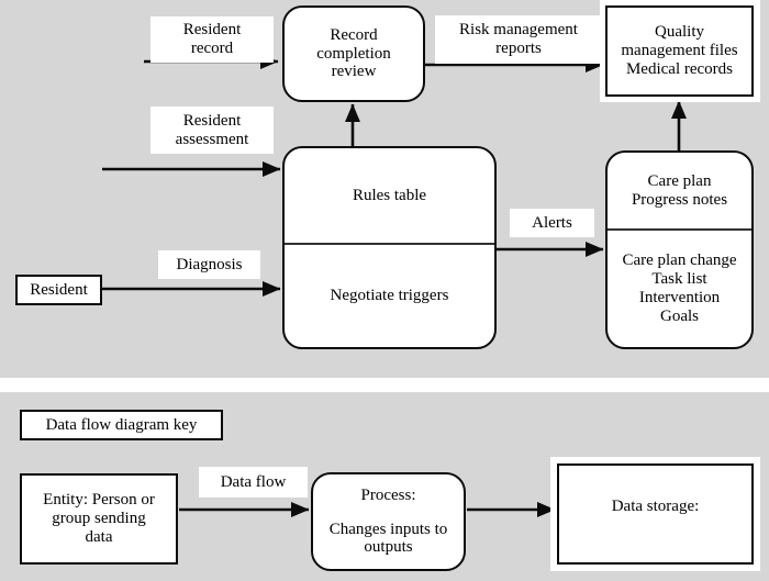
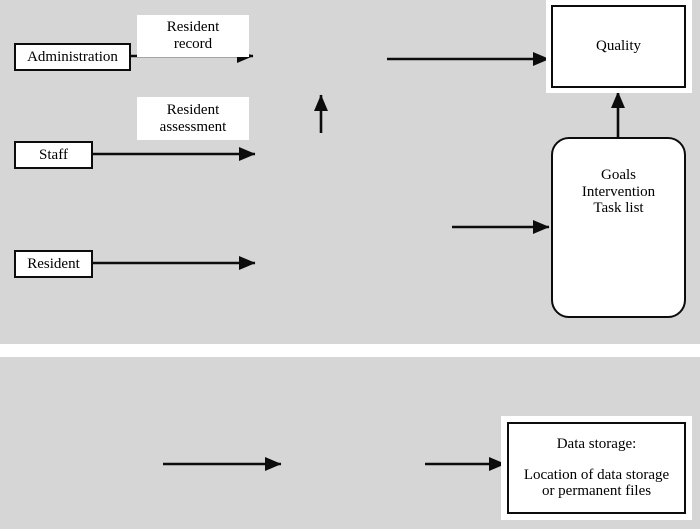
+ Administration
+ Staff
  Resident
- Record
- completion
- review
- Rules table
- Negotiate triggers
  Quality
- management files
- Medical records
- Care plan
- Progress notes
- Care plan change
- Task list
+ Goals
  Intervention
- Goals
+ Task list
  Resident
  record
- Risk management
- reports
  Resident
  assessment
- Diagnosis
- Alerts
- Data flow diagram key
- Entity: Person or
- group sending
- data
- Data flow
- Process:
- Changes inputs to
- outputs
  Data storage:
+ Location of data storage
+ or permanent files
